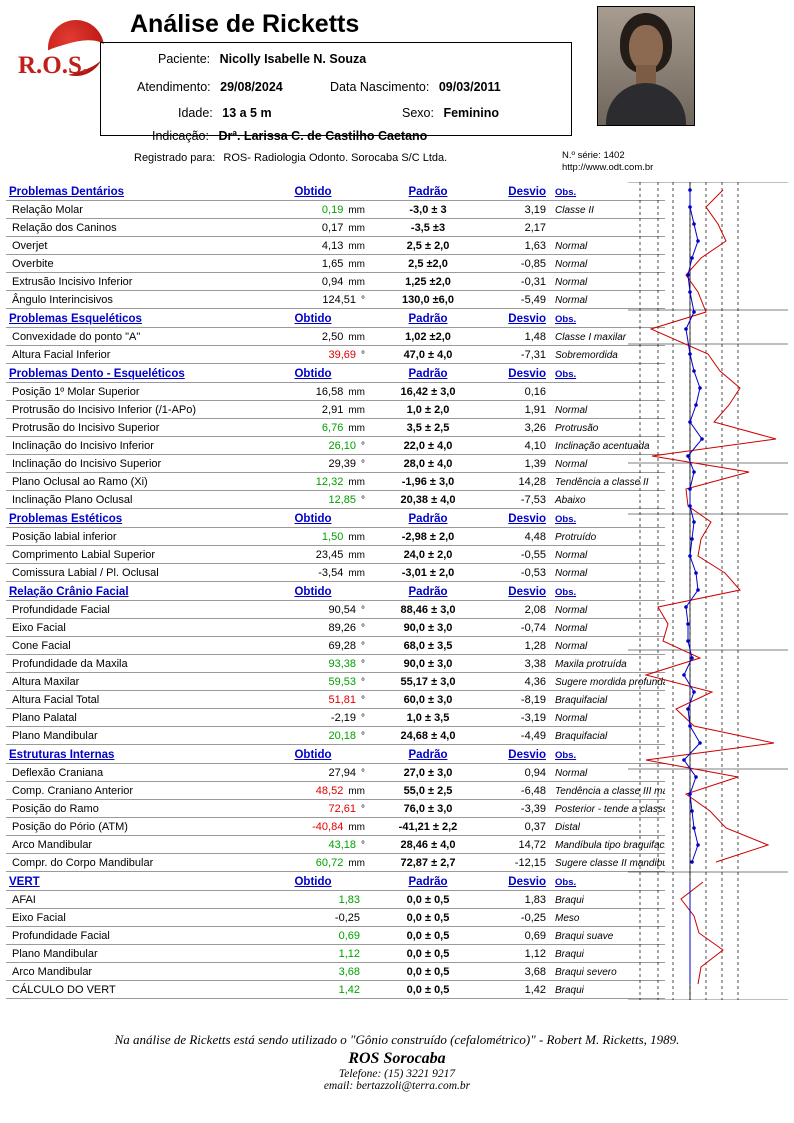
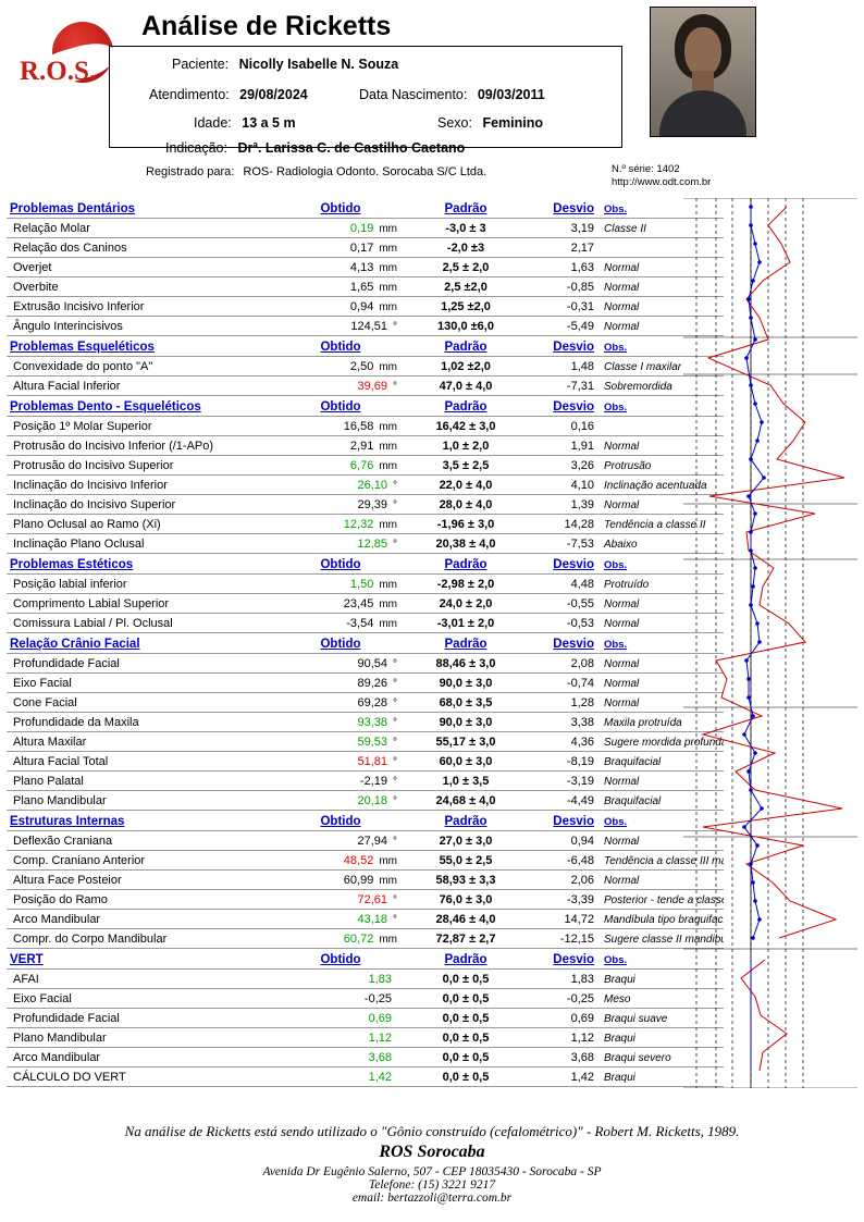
  R.O.S.
  Análise de Ricketts
  Paciente: Nicolly Isabelle N. Souza
  Atendimento: 29/08/2024
  Data Nascimento: 09/03/2011
  Idade: 13 a 5 m
  Sexo: Feminino
  Indicação: Drª. Larissa C. de Castilho Caetano
  Registrado para: ROS- Radiologia Odonto. Sorocaba S/C Ltda.
  N.º série: 1402
  http://www.odt.com.br
  Problemas Dentários	Obtido	Padrão	Desvio	Obs.
  Relação Molar	0,19 mm	-3,0 ± 3	3,19	Classe II
- Relação dos Caninos	0,17 mm	-3,5 ±3	2,17
+ Relação dos Caninos	0,17 mm	-2,0 ±3	2,17
  Overjet	4,13 mm	2,5 ± 2,0	1,63	Normal
  Overbite	1,65 mm	2,5 ±2,0	-0,85	Normal
  Extrusão Incisivo Inferior	0,94 mm	1,25 ±2,0	-0,31	Normal
  Ângulo Interincisivos	124,51 °	130,0 ±6,0	-5,49	Normal
  Problemas Esqueléticos	Obtido	Padrão	Desvio	Obs.
  Convexidade do ponto "A"	2,50 mm	1,02 ±2,0	1,48	Classe I maxilar
  Altura Facial Inferior	39,69 °	47,0 ± 4,0	-7,31	Sobremordida
  Problemas Dento - Esqueléticos	Obtido	Padrão	Desvio	Obs.
  Posição 1º Molar Superior	16,58 mm	16,42 ± 3,0	0,16
  Protrusão do Incisivo Inferior (/1-APo)	2,91 mm	1,0 ± 2,0	1,91	Normal
  Protrusão do Incisivo Superior	6,76 mm	3,5 ± 2,5	3,26	Protrusão
  Inclinação do Incisivo Inferior	26,10 °	22,0 ± 4,0	4,10	Inclinação acentuada
  Inclinação do Incisivo Superior	29,39 °	28,0 ± 4,0	1,39	Normal
  Plano Oclusal ao Ramo (Xi)	12,32 mm	-1,96 ± 3,0	14,28	Tendência a classe II
  Inclinação Plano Oclusal	12,85 °	20,38 ± 4,0	-7,53	Abaixo
  Problemas Estéticos	Obtido	Padrão	Desvio	Obs.
  Posição labial inferior	1,50 mm	-2,98 ± 2,0	4,48	Protruído
  Comprimento Labial Superior	23,45 mm	24,0 ± 2,0	-0,55	Normal
  Comissura Labial / Pl. Oclusal	-3,54 mm	-3,01 ± 2,0	-0,53	Normal
  Relação Crânio Facial	Obtido	Padrão	Desvio	Obs.
  Profundidade Facial	90,54 °	88,46 ± 3,0	2,08	Normal
  Eixo Facial	89,26 °	90,0 ± 3,0	-0,74	Normal
  Cone Facial	69,28 °	68,0 ± 3,5	1,28	Normal
  Profundidade da Maxila	93,38 °	90,0 ± 3,0	3,38	Maxila protruída
  Altura Maxilar	59,53 °	55,17 ± 3,0	4,36	Sugere mordida profund
  Altura Facial Total	51,81 °	60,0 ± 3,0	-8,19	Braquifacial
  Plano Palatal	-2,19 °	1,0 ± 3,5	-3,19	Normal
  Plano Mandibular	20,18 °	24,68 ± 4,0	-4,49	Braquifacial
  Estruturas Internas	Obtido	Padrão	Desvio	Obs.
  Deflexão Craniana	27,94 °	27,0 ± 3,0	0,94	Normal
  Comp. Craniano Anterior	48,52 mm	55,0 ± 2,5	-6,48	Tendência a classe III
+ Altura Face Posteior	60,99 mm	58,93 ± 3,3	2,06	Normal
  Posição do Ramo	72,61 °	76,0 ± 3,0	-3,39	Posterior - tende a class
- Posição do Pório (ATM)	-40,84 mm	-41,21 ± 2,2	0,37	Distal
  Arco Mandibular	43,18 °	28,46 ± 4,0	14,72	Mandíbula tipo braquifac
  Compr. do Corpo Mandibular	60,72 mm	72,87 ± 2,7	-12,15	Sugere classe II mandib
  VERT	Obtido	Padrão	Desvio	Obs.
  AFAI	1,83	0,0 ± 0,5	1,83	Braqui
  Eixo Facial	-0,25	0,0 ± 0,5	-0,25	Meso
  Profundidade Facial	0,69	0,0 ± 0,5	0,69	Braqui suave
  Plano Mandibular	1,12	0,0 ± 0,5	1,12	Braqui
  Arco Mandibular	3,68	0,0 ± 0,5	3,68	Braqui severo
  CÁLCULO DO VERT	1,42	0,0 ± 0,5	1,42	Braqui
  Na análise de Ricketts está sendo utilizado o "Gônio construído (cefalométrico)" - Robert M. Ricketts, 1989.
  ROS Sorocaba
+ Avenida Dr Eugênio Salerno, 507 - CEP 18035430 - Sorocaba - SP
  Telefone: (15) 3221 9217
  email: bertazzoli@terra.com.br
